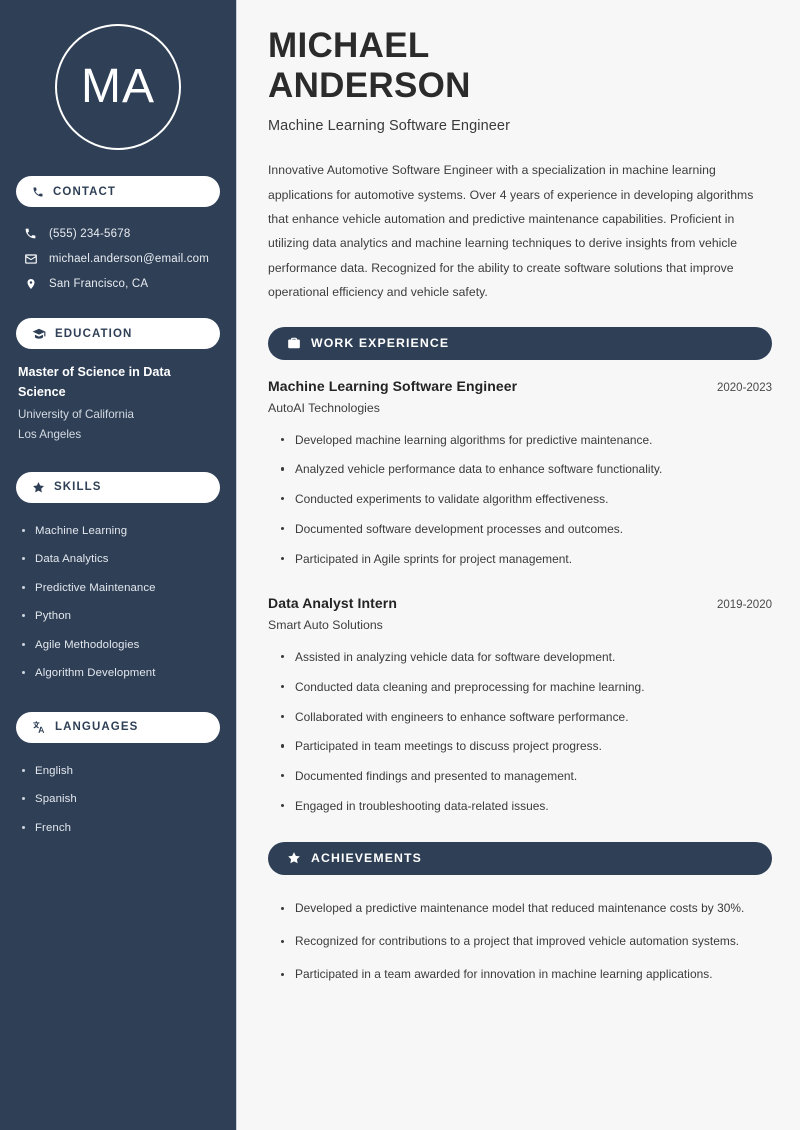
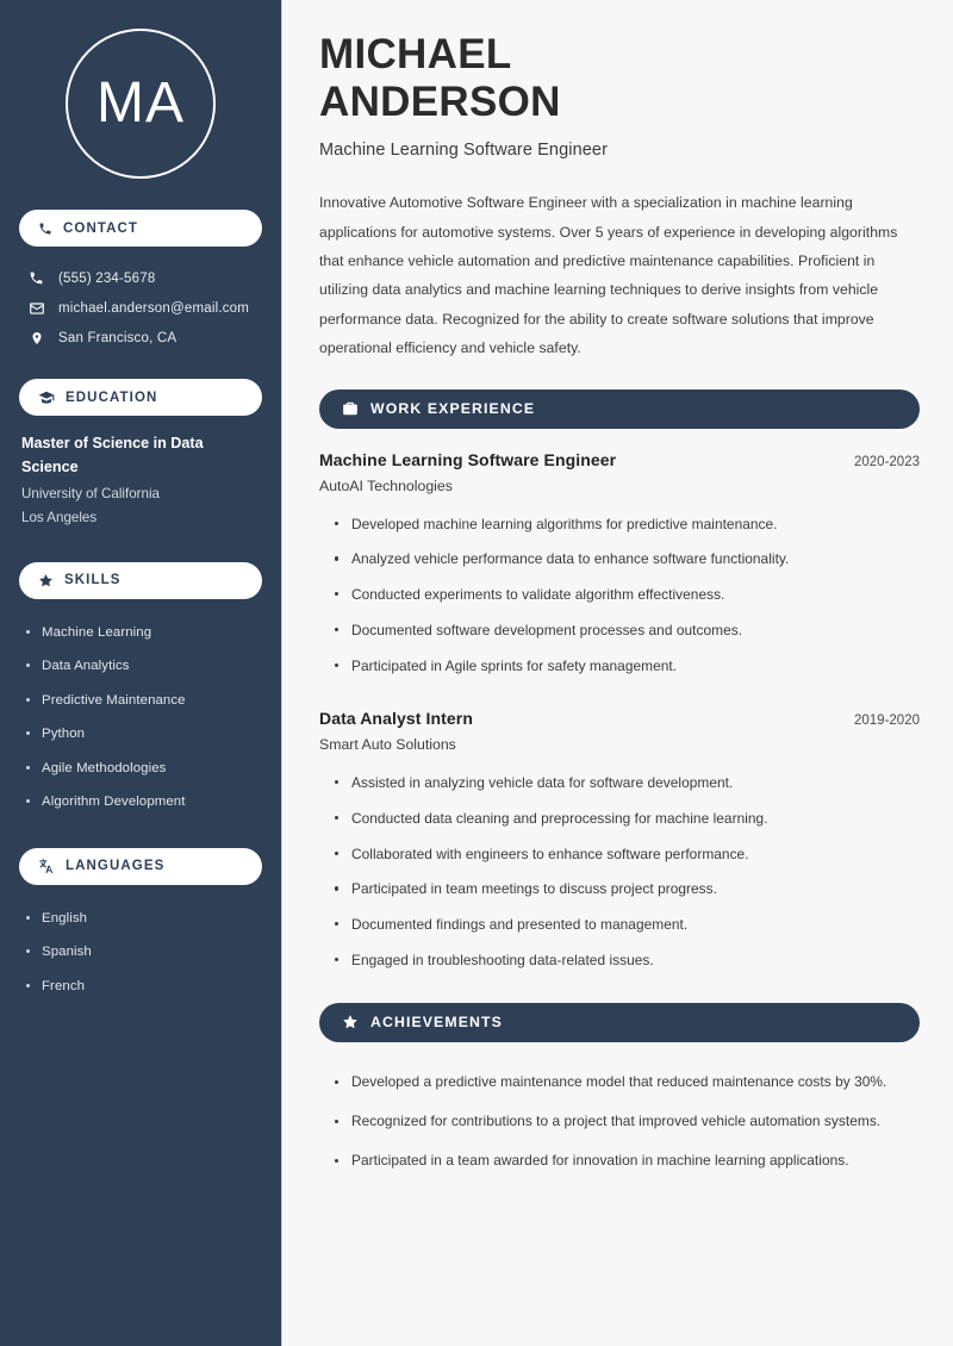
  MA
  CONTACT
  (555) 234-5678
  michael.anderson@email.com
  San Francisco, CA
  EDUCATION
  Master of Science in Data Science
  University of California
  Los Angeles
  SKILLS
  Machine Learning
  Data Analytics
  Predictive Maintenance
  Python
  Agile Methodologies
  Algorithm Development
  LANGUAGES
  English
  Spanish
  French
  MICHAEL
  ANDERSON
  Machine Learning Software Engineer
- Innovative Automotive Software Engineer with a specialization in machine learning applications for automotive systems. Over 4 years of experience in developing algorithms that enhance vehicle automation and predictive maintenance capabilities. Proficient in utilizing data analytics and machine learning techniques to derive insights from vehicle performance data. Recognized for the ability to create software solutions that improve operational efficiency and vehicle safety.
+ Innovative Automotive Software Engineer with a specialization in machine learning applications for automotive systems. Over 5 years of experience in developing algorithms that enhance vehicle automation and predictive maintenance capabilities. Proficient in utilizing data analytics and machine learning techniques to derive insights from vehicle performance data. Recognized for the ability to create software solutions that improve operational efficiency and vehicle safety.
  WORK EXPERIENCE
  Machine Learning Software Engineer
  2020-2023
  AutoAI Technologies
  Developed machine learning algorithms for predictive maintenance.
  Analyzed vehicle performance data to enhance software functionality.
  Conducted experiments to validate algorithm effectiveness.
  Documented software development processes and outcomes.
- Participated in Agile sprints for project management.
+ Participated in Agile sprints for safety management.
  Data Analyst Intern
  2019-2020
  Smart Auto Solutions
  Assisted in analyzing vehicle data for software development.
  Conducted data cleaning and preprocessing for machine learning.
  Collaborated with engineers to enhance software performance.
  Participated in team meetings to discuss project progress.
  Documented findings and presented to management.
  Engaged in troubleshooting data-related issues.
  ACHIEVEMENTS
  Developed a predictive maintenance model that reduced maintenance costs by 30%.
  Recognized for contributions to a project that improved vehicle automation systems.
  Participated in a team awarded for innovation in machine learning applications.
